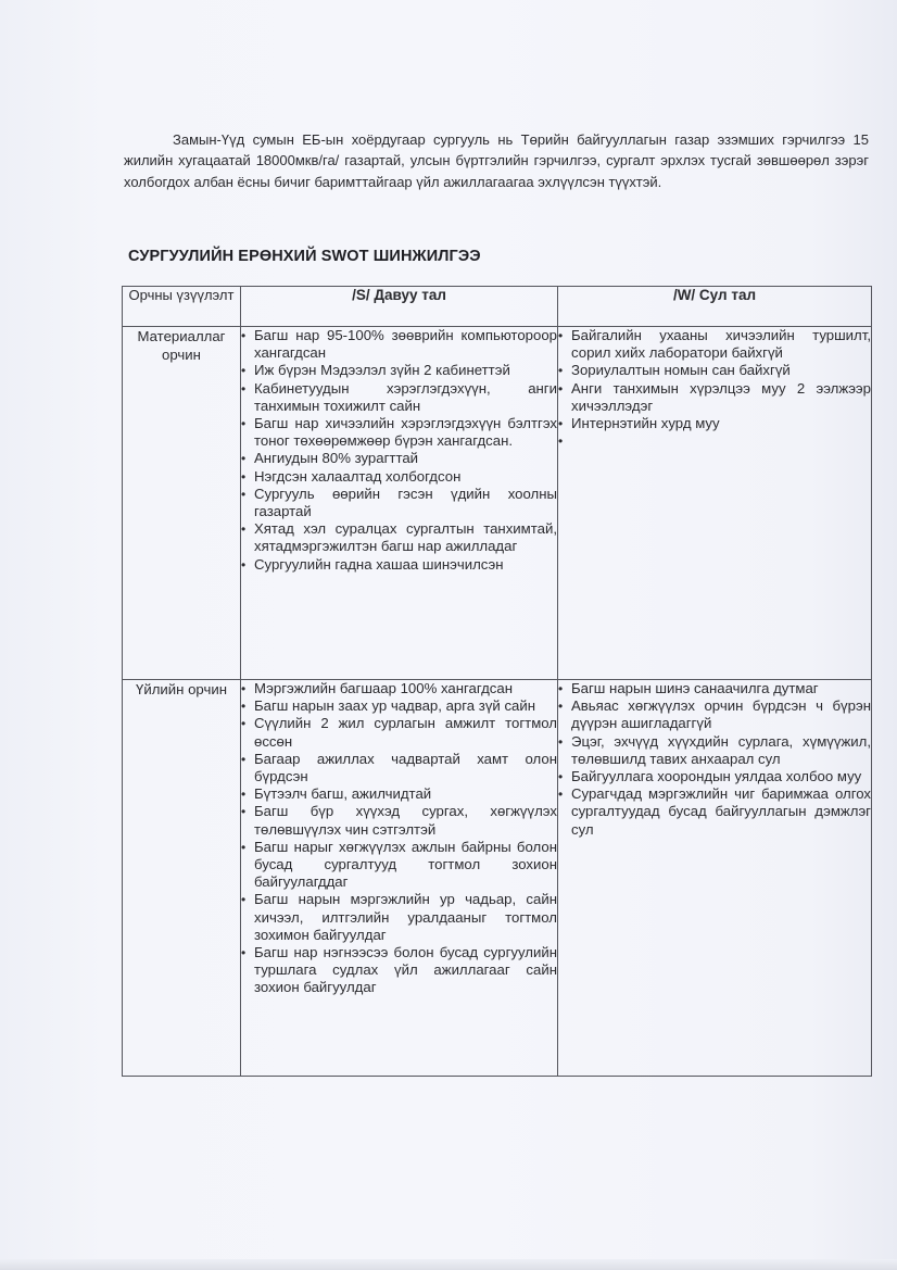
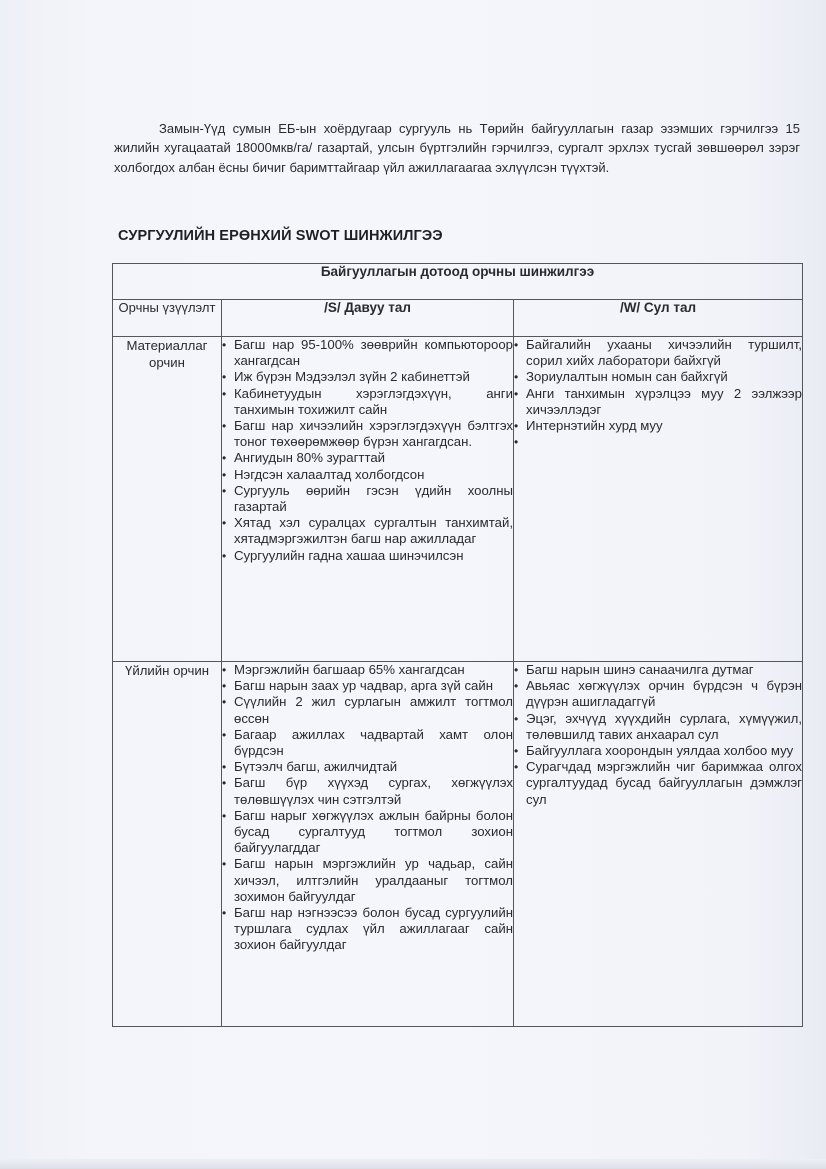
  Замын-Үүд сумын ЕБ-ын хоёрдугаар сургууль нь Төрийн байгууллагын газар эзэмших гэрчилгээ 15 жилийн хугацаатай 18000мкв/га/ газартай, улсын бүртгэлийн гэрчилгээ, сургалт эрхлэх тусгай зөвшөөрөл зэрэг холбогдох албан ёсны бичиг баримттайгаар үйл ажиллагаагаа эхлүүлсэн түүхтэй.
  СУРГУУЛИЙН ЕРӨНХИЙ SWOT ШИНЖИЛГЭЭ
+ Байгууллагын дотоод орчны шинжилгээ
  Орчны үзүүлэлт	/S/ Давуу тал	/W/ Сул тал
  Материаллаг орчин	Багш нар 95-100% зөөврийн компьютороор хангагдсанИж бүрэн Мэдээлэл зүйн 2 кабинеттэйКабинетуудын хэрэглэгдэхүүн, анги танхимын тохижилт сайнБагш нар хичээлийн хэрэглэгдэхүүн бэлтгэх тоног төхөөрөмжөөр бүрэн хангагдсан.Ангиудын 80% зурагттайНэгдсэн халаалтад холбогдсонСургууль өөрийн гэсэн үдийн хоолны газартайХятад хэл суралцах сургалтын танхимтай, хятадмэргэжилтэн багш нар ажилладагСургуулийн гадна хашаа шинэчилсэн	Байгалийн ухааны хичээлийн туршилт, сорил хийх лаборатори байхгүйЗориулалтын номын сан байхгүйАнги танхимын хүрэлцээ муу 2 ээлжээр хичээллэдэгИнтернэтийн хурд муу
- Үйлийн орчин	Мэргэжлийн багшаар 100% хангагдсанБагш нарын заах ур чадвар, арга зүй сайнСүүлийн 2 жил сурлагын амжилт тогтмол өссөнБагаар ажиллах чадвартай хамт олон бүрдсэнБүтээлч багш, ажилчидтайБагш бүр хүүхэд сургах, хөгжүүлэх төлөвшүүлэх чин сэтгэлтэйБагш нарыг хөгжүүлэх ажлын байрны болон бусад сургалтууд тогтмол зохион байгуулагддагБагш нарын мэргэжлийн ур чадьар, сайн хичээл, илтгэлийн уралдааныг тогтмол зохимон байгуулдагБагш нар нэгнээсээ болон бусад сургуулийн туршлага судлах үйл ажиллагааг сайн зохион байгуулдаг	Багш нарын шинэ санаачилга дутмагАвьяас хөгжүүлэх орчин бүрдсэн ч бүрэн дүүрэн ашигладаггүйЭцэг, эхчүүд хүүхдийн сурлага, хүмүүжил, төлөвшилд тавих анхаарал сулБайгууллага хоорондын уялдаа холбоо мууСурагчдад мэргэжлийн чиг баримжаа олгох сургалтуудад бусад байгууллагын дэмжлэг сул
+ Үйлийн орчин	Мэргэжлийн багшаар 65% хангагдсанБагш нарын заах ур чадвар, арга зүй сайнСүүлийн 2 жил сурлагын амжилт тогтмол өссөнБагаар ажиллах чадвартай хамт олон бүрдсэнБүтээлч багш, ажилчидтайБагш бүр хүүхэд сургах, хөгжүүлэх төлөвшүүлэх чин сэтгэлтэйБагш нарыг хөгжүүлэх ажлын байрны болон бусад сургалтууд тогтмол зохион байгуулагддагБагш нарын мэргэжлийн ур чадьар, сайн хичээл, илтгэлийн уралдааныг тогтмол зохимон байгуулдагБагш нар нэгнээсээ болон бусад сургуулийн туршлага судлах үйл ажиллагааг сайн зохион байгуулдаг	Багш нарын шинэ санаачилга дутмагАвьяас хөгжүүлэх орчин бүрдсэн ч бүрэн дүүрэн ашигладаггүйЭцэг, эхчүүд хүүхдийн сурлага, хүмүүжил, төлөвшилд тавих анхаарал сулБайгууллага хоорондын уялдаа холбоо мууСурагчдад мэргэжлийн чиг баримжаа олгох сургалтуудад бусад байгууллагын дэмжлэг сул
